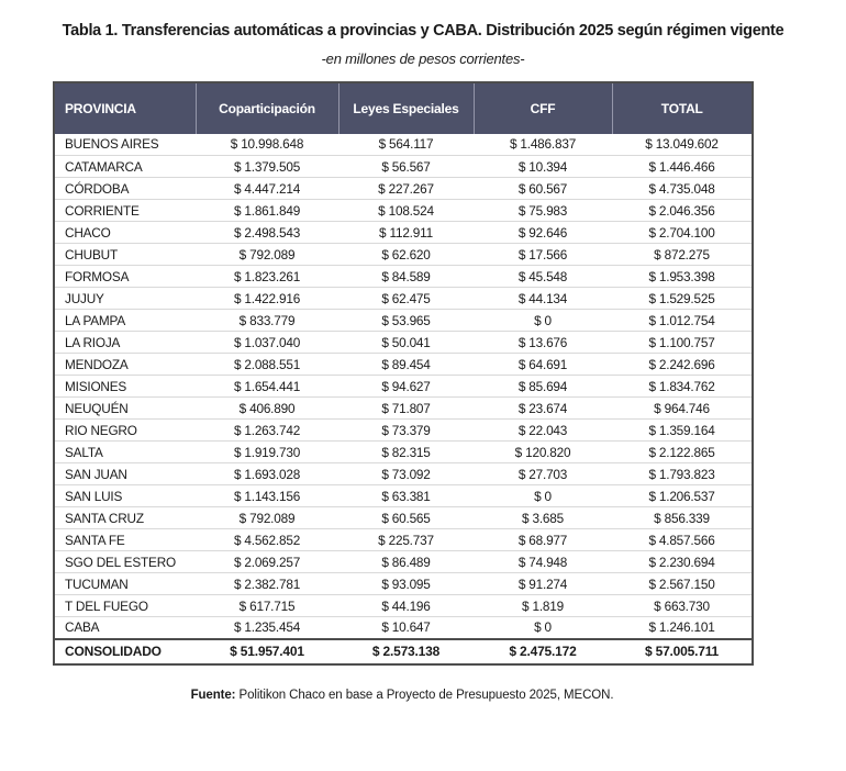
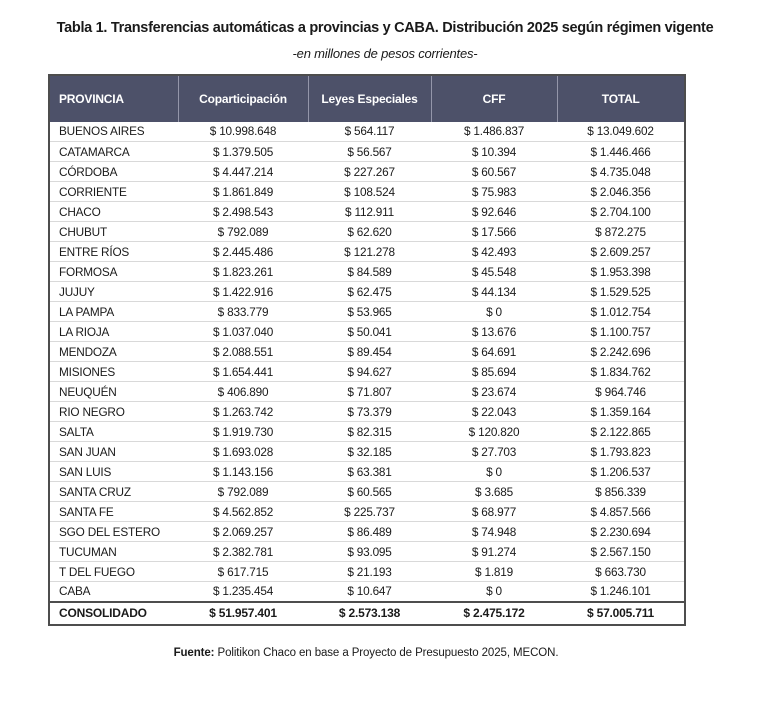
  Tabla 1. Transferencias automáticas a provincias y CABA. Distribución 2025 según régimen vigente
  -en millones de pesos corrientes-
  PROVINCIA	Coparticipación	Leyes Especiales	CFF	TOTAL
  BUENOS AIRES	$ 10.998.648	$ 564.117	$ 1.486.837	$ 13.049.602
  CATAMARCA	$ 1.379.505	$ 56.567	$ 10.394	$ 1.446.466
  CÓRDOBA	$ 4.447.214	$ 227.267	$ 60.567	$ 4.735.048
  CORRIENTE	$ 1.861.849	$ 108.524	$ 75.983	$ 2.046.356
  CHACO	$ 2.498.543	$ 112.911	$ 92.646	$ 2.704.100
  CHUBUT	$ 792.089	$ 62.620	$ 17.566	$ 872.275
+ ENTRE RÍOS	$ 2.445.486	$ 121.278	$ 42.493	$ 2.609.257
  FORMOSA	$ 1.823.261	$ 84.589	$ 45.548	$ 1.953.398
  JUJUY	$ 1.422.916	$ 62.475	$ 44.134	$ 1.529.525
  LA PAMPA	$ 833.779	$ 53.965	$ 0	$ 1.012.754
  LA RIOJA	$ 1.037.040	$ 50.041	$ 13.676	$ 1.100.757
  MENDOZA	$ 2.088.551	$ 89.454	$ 64.691	$ 2.242.696
  MISIONES	$ 1.654.441	$ 94.627	$ 85.694	$ 1.834.762
  NEUQUÉN	$ 406.890	$ 71.807	$ 23.674	$ 964.746
  RIO NEGRO	$ 1.263.742	$ 73.379	$ 22.043	$ 1.359.164
  SALTA	$ 1.919.730	$ 82.315	$ 120.820	$ 2.122.865
- SAN JUAN	$ 1.693.028	$ 73.092	$ 27.703	$ 1.793.823
+ SAN JUAN	$ 1.693.028	$ 32.185	$ 27.703	$ 1.793.823
  SAN LUIS	$ 1.143.156	$ 63.381	$ 0	$ 1.206.537
  SANTA CRUZ	$ 792.089	$ 60.565	$ 3.685	$ 856.339
  SANTA FE	$ 4.562.852	$ 225.737	$ 68.977	$ 4.857.566
  SGO DEL ESTERO	$ 2.069.257	$ 86.489	$ 74.948	$ 2.230.694
  TUCUMAN	$ 2.382.781	$ 93.095	$ 91.274	$ 2.567.150
- T DEL FUEGO	$ 617.715	$ 44.196	$ 1.819	$ 663.730
+ T DEL FUEGO	$ 617.715	$ 21.193	$ 1.819	$ 663.730
  CABA	$ 1.235.454	$ 10.647	$ 0	$ 1.246.101
  CONSOLIDADO	$ 51.957.401	$ 2.573.138	$ 2.475.172	$ 57.005.711
  Fuente: Politikon Chaco en base a Proyecto de Presupuesto 2025, MECON.
